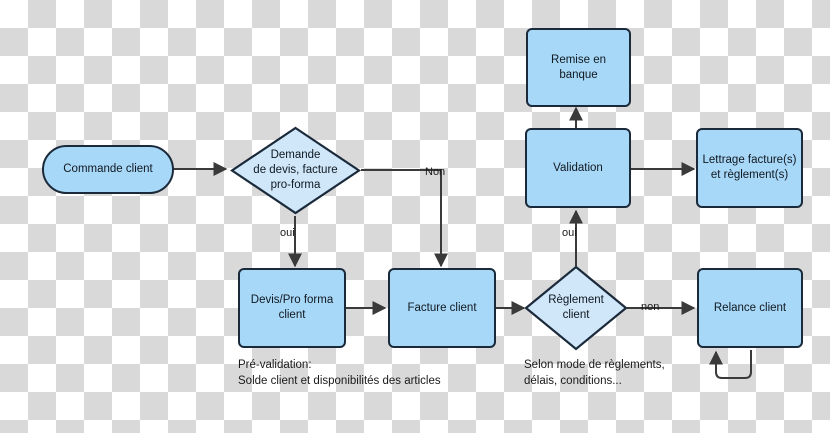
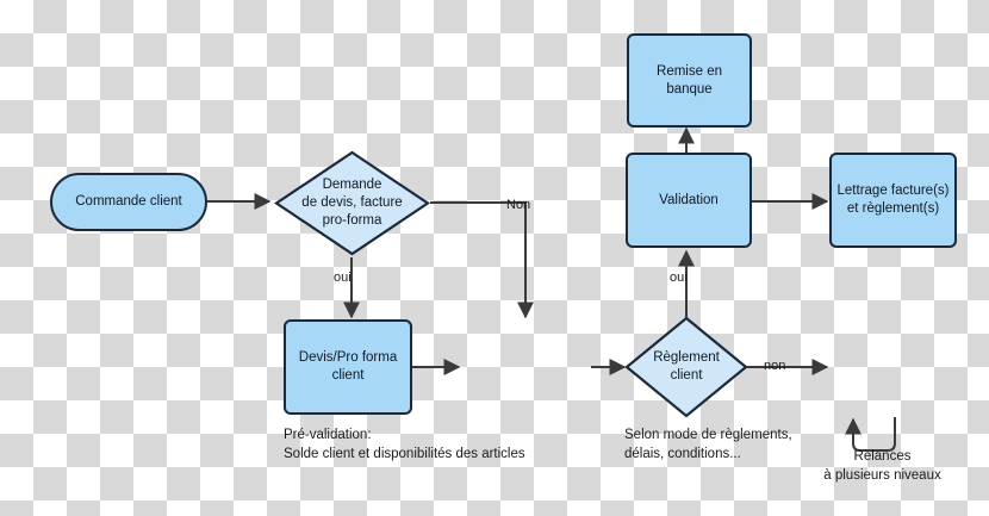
  Commande client
  Demande
  de devis, facture
  pro-forma
  Devis/Pro forma
  client
- Facture client
  Règlement
  client
- Relance client
  Validation
  Remise en
  banque
  Lettrage facture(s)
  et règlement(s)
  Non
  oui
  non
  oui
  Pré-validation:
  Solde client et disponibilités des articles
  Selon mode de règlements,
  délais, conditions...
+ Relances
+ à plusieurs niveaux
